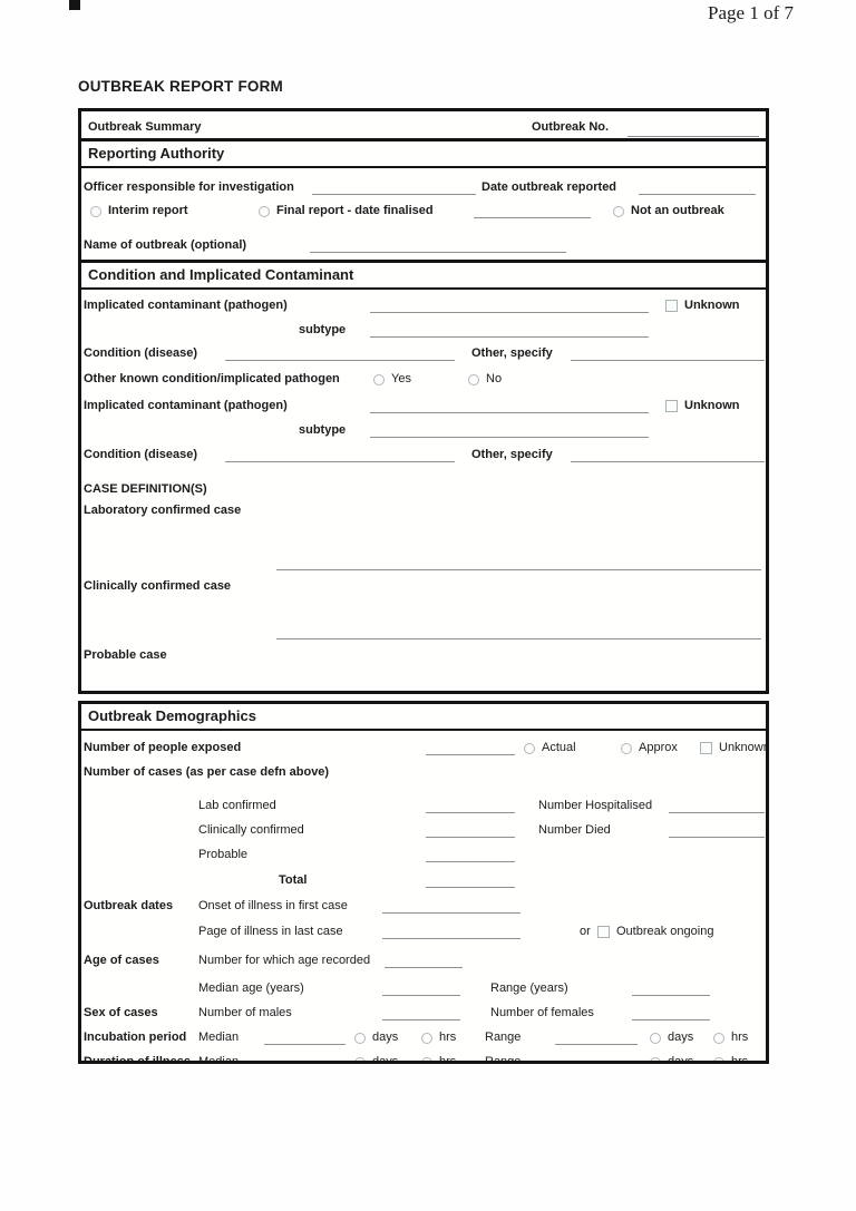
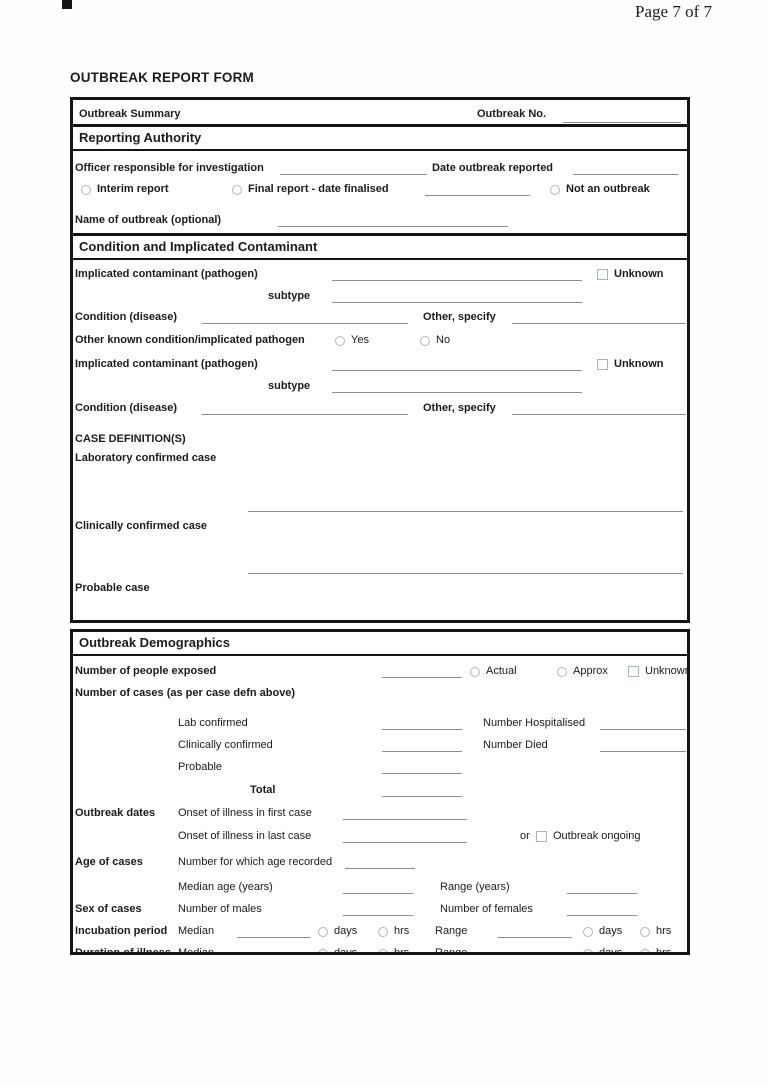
- Page 1 of 7
+ Page 7 of 7
  OUTBREAK REPORT FORM
  Outbreak Summary
  Outbreak No.
  Reporting Authority
  Officer responsible for investigation
  Date outbreak reported
  Interim report
  Final report - date finalised
  Not an outbreak
  Name of outbreak (optional)
  Condition and Implicated Contaminant
  Implicated contaminant (pathogen)
  Unknown
  subtype
  Condition (disease)
  Other, specify
  Other known condition/implicated pathogen
  Yes
  No
  Implicated contaminant (pathogen)
  Unknown
  subtype
  Condition (disease)
  Other, specify
  CASE DEFINITION(S)
  Laboratory confirmed case
  Clinically confirmed case
  Probable case
  Outbreak Demographics
  Number of people exposed
  Actual
  Approx
  Unknow
  Number of cases (as per case defn above)
  Lab confirmed
  Number Hospitalised
  Clinically confirmed
  Number Died
  Probable
  Total
  Outbreak dates
  Onset of illness in first case
- Page of illness in last case
+ Onset of illness in last case
  or
  Outbreak ongoing
  Age of cases
  Number for which age recorded
  Median age (years)
  Range (years)
  Sex of cases
  Number of males
  Number of females
  Incubation period
  Median
  days
  hrs
  Range
  days
  hrs
